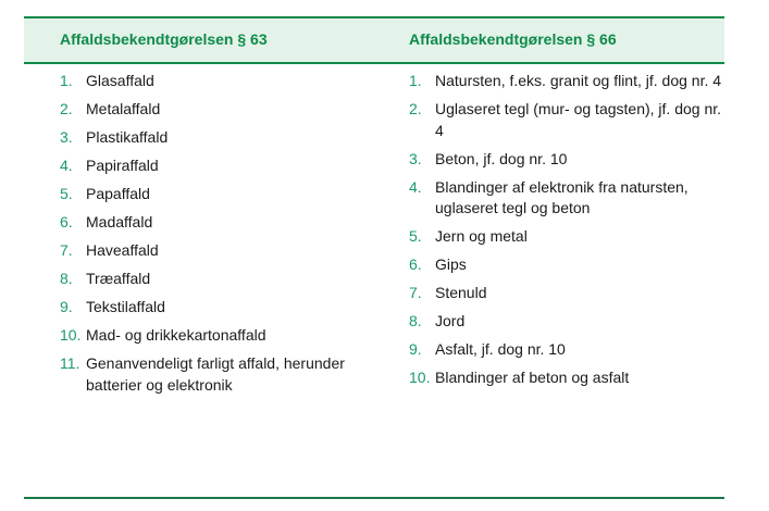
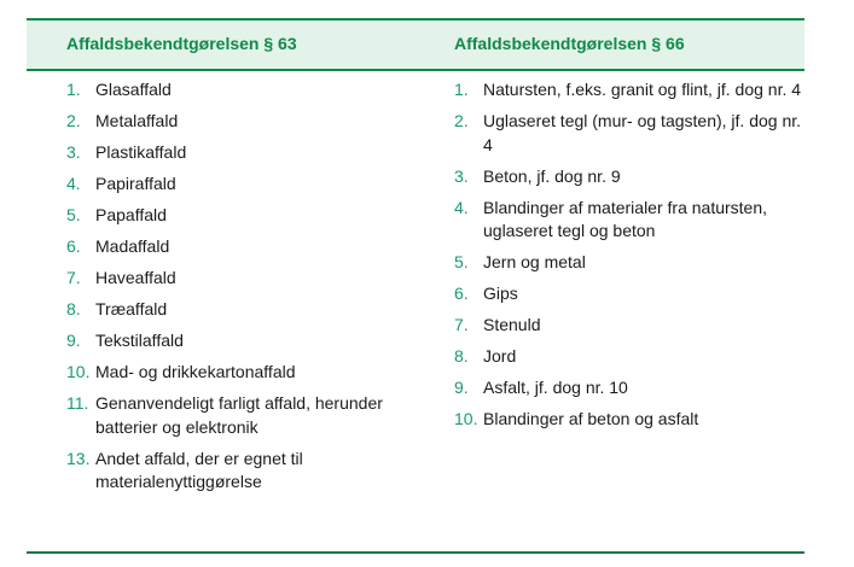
  Affaldsbekendtgørelsen § 63
  Affaldsbekendtgørelsen § 66
  1.
  Glasaffald
  2.
  Metalaffald
  3.
  Plastikaffald
  4.
  Papiraffald
  5.
  Papaffald
  6.
  Madaffald
  7.
  Haveaffald
  8.
  Træaffald
  9.
  Tekstilaffald
  10.
  Mad- og drikkekartonaffald
  11.
  Genanvendeligt farligt affald, herunder batterier og elektronik
+ 13.
+ Andet affald, der er egnet til materialenyttiggørelse
  1.
  Natursten, f.eks. granit og flint, jf. dog nr. 4
  2.
  Uglaseret tegl (mur- og tagsten), jf. dog nr. 4
  3.
- Beton, jf. dog nr. 10
+ Beton, jf. dog nr. 9
  4.
- Blandinger af elektronik fra natursten, uglaseret tegl og beton
+ Blandinger af materialer fra natursten, uglaseret tegl og beton
  5.
  Jern og metal
  6.
  Gips
  7.
  Stenuld
  8.
  Jord
  9.
  Asfalt, jf. dog nr. 10
  10.
  Blandinger af beton og asfalt
